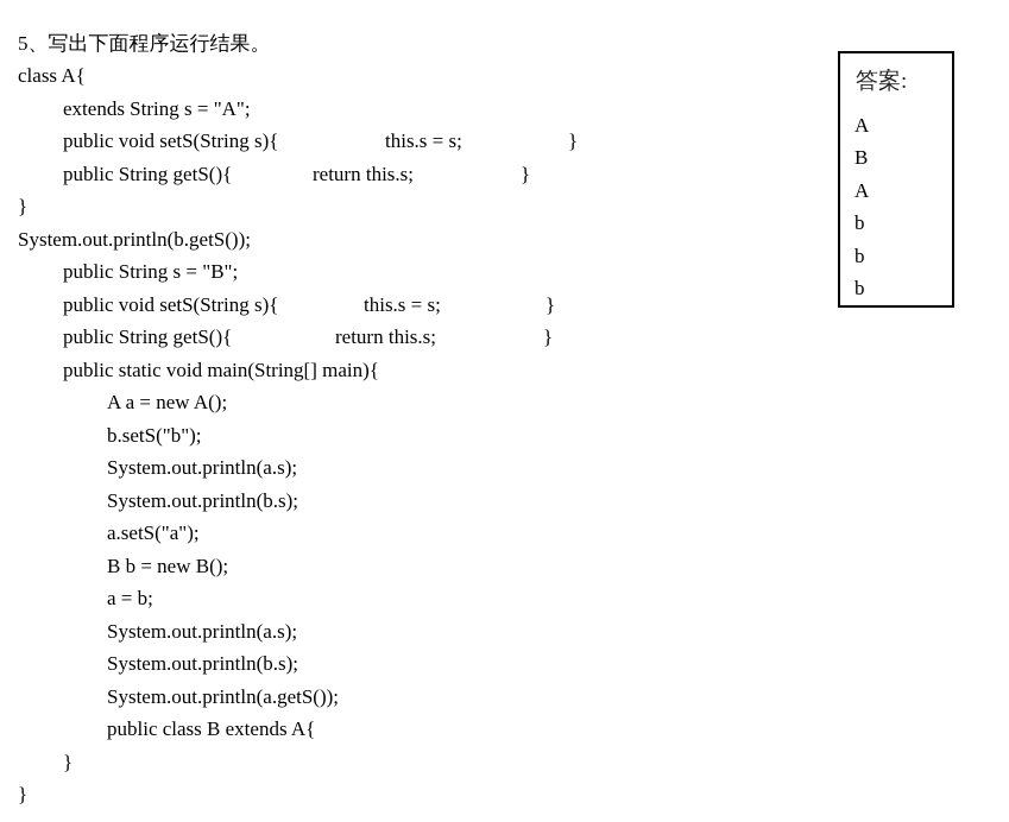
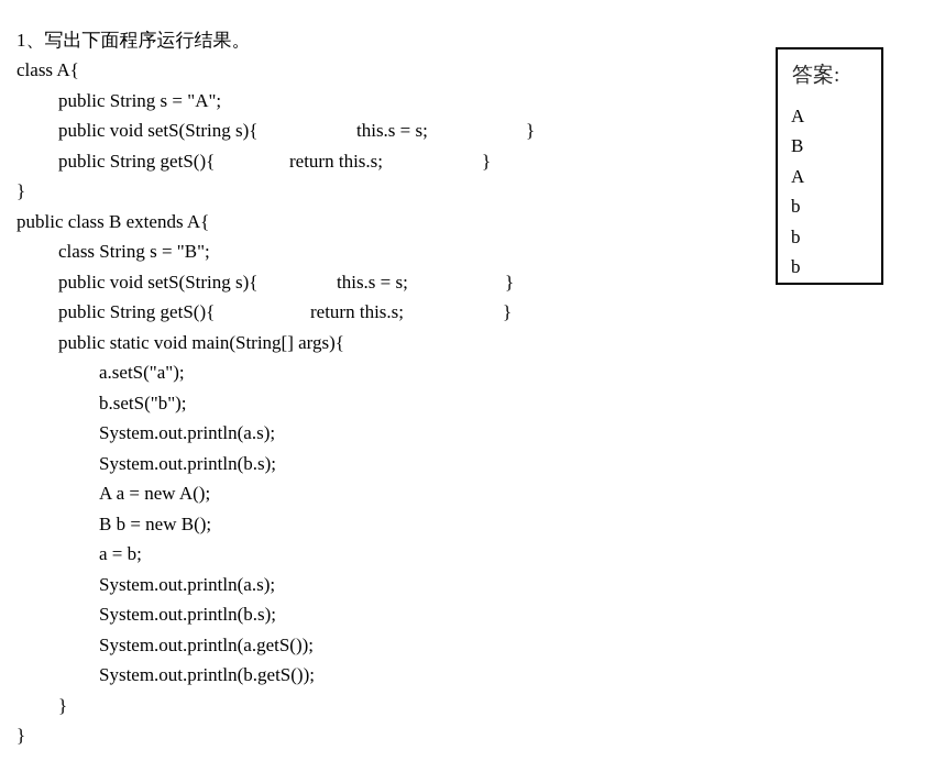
- 5、写出下面程序运行结果。
+ 1、写出下面程序运行结果。
  class A{
- extends String s = "A";
+ public String s = "A";
  public void setS(String s){
  this.s = s;
  }
  public String getS(){
  return this.s;
  }
  }
- System.out.println(b.getS());
+ public class B extends A{
- public String s = "B";
+ class String s = "B";
  public void setS(String s){
  this.s = s;
  }
  public String getS(){
  return this.s;
  }
- public static void main(String[] main){
+ public static void main(String[] args){
- A a = new A();
+ a.setS("a");
  b.setS("b");
  System.out.println(a.s);
  System.out.println(b.s);
- a.setS("a");
+ A a = new A();
  B b = new B();
  a = b;
  System.out.println(a.s);
  System.out.println(b.s);
  System.out.println(a.getS());
- public class B extends A{
+ System.out.println(b.getS());
  }
  }
  答案:
  A
  B
  A
  b
  b
  b
